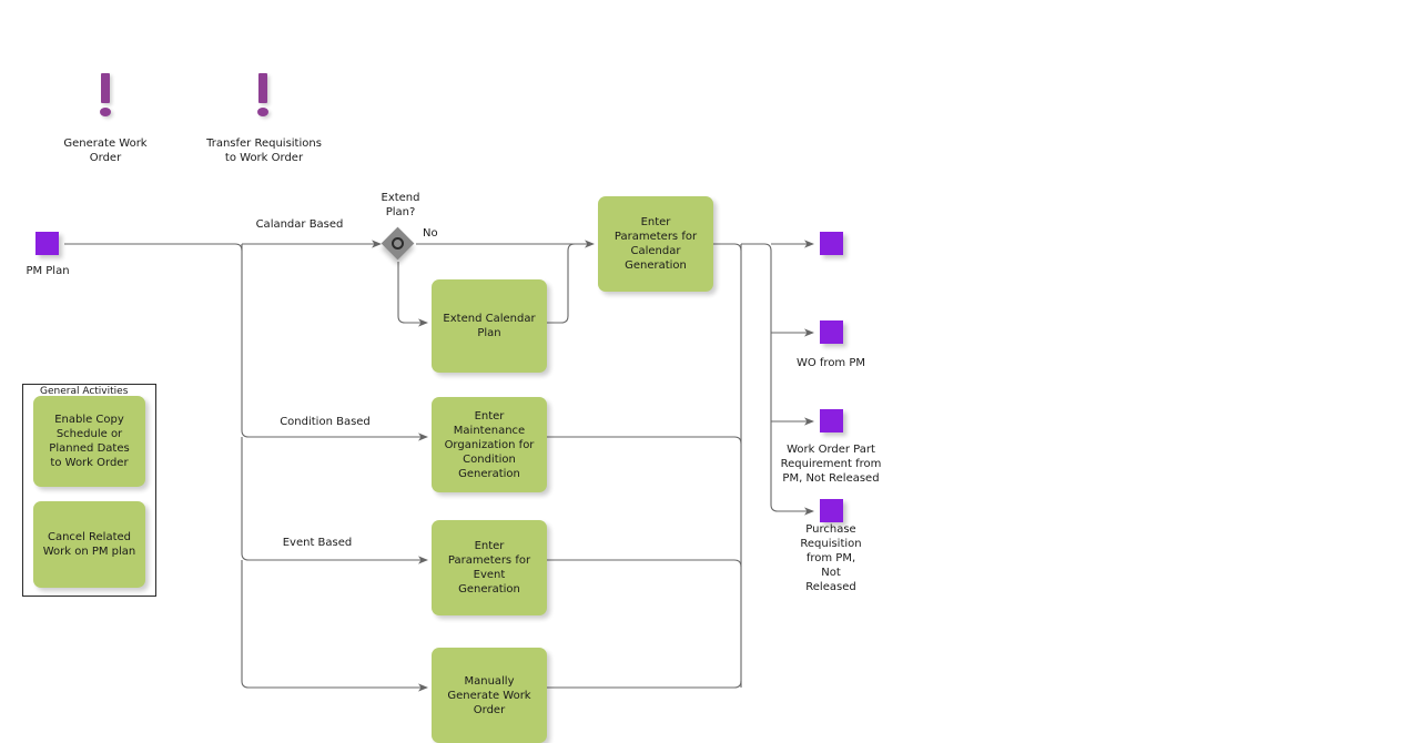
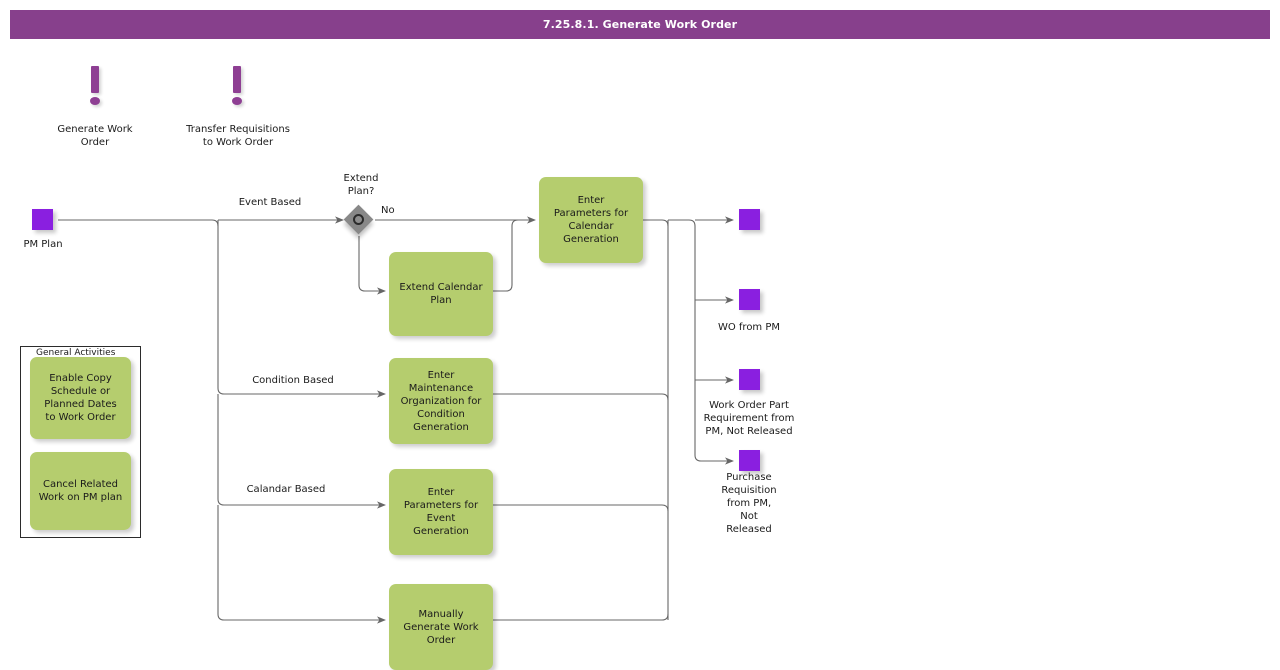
+ 7.25.8.1. Generate Work Order
  Generate Work
  Order
  Transfer Requisitions
  to Work Order
  PM Plan
- Calandar Based
+ Event Based
  Condition Based
- Event Based
+ Calandar Based
  Extend
  Plan?
  No
  Extend Calendar
  Plan
  Enter
  Parameters for
  Calendar
  Generation
  Enter
  Maintenance
  Organization for
  Condition
  Generation
  Enter
  Parameters for
  Event
  Generation
  Manually
  Generate Work
  Order
  General Activities
  Enable Copy
  Schedule or
  Planned Dates
  to Work Order
  Cancel Related
  Work on PM plan
  WO from PM
  Work Order Part
  Requirement from
  PM, Not Released
  Purchase
  Requisition
  from PM,
  Not
  Released
